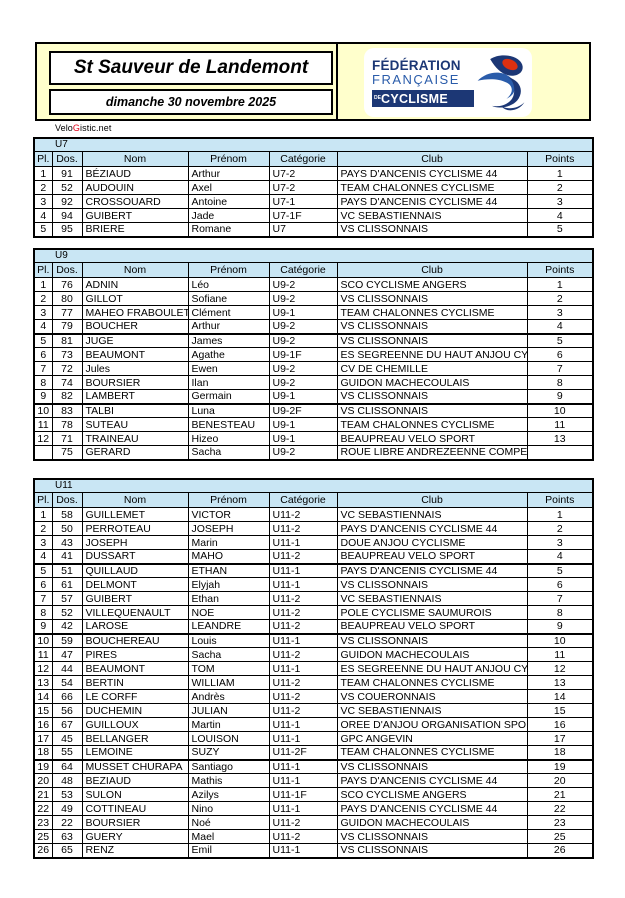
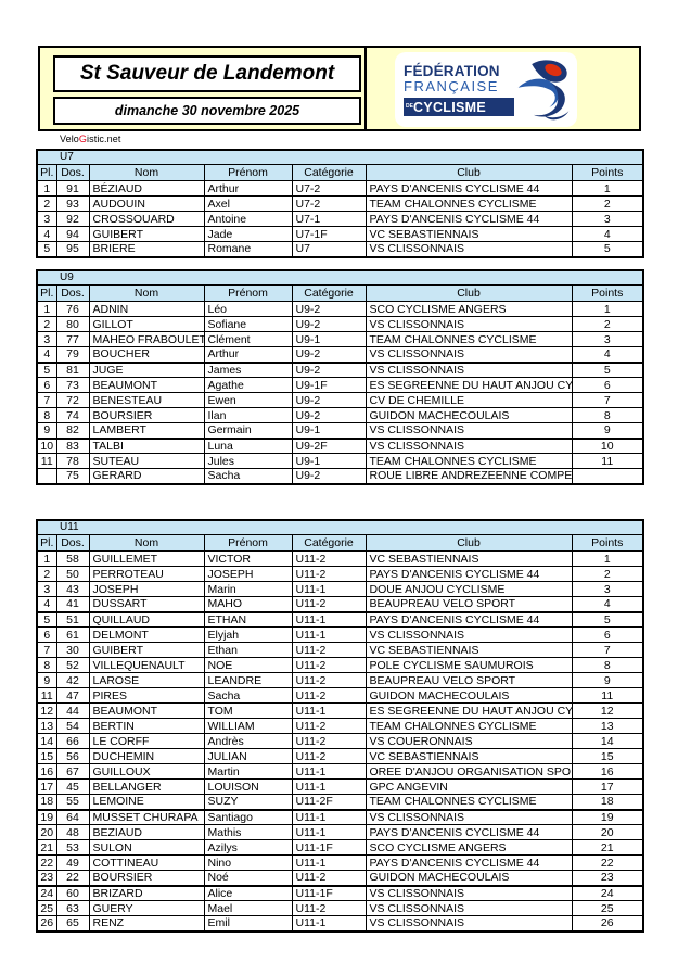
  St Sauveur de Landemont
  dimanche 30 novembre 2025
  FÉDÉRATION
  FRANÇAISE
  CYCLISME
  VeloGistic.net
  U7
  Pl.	Dos.	Nom	Prénom	Catégorie	Club	Points
  1	91	BÉZIAUD	Arthur	U7-2	PAYS D'ANCENIS CYCLISME 44	1
- 2	52	AUDOUIN	Axel	U7-2	TEAM CHALONNES CYCLISME	2
+ 2	93	AUDOUIN	Axel	U7-2	TEAM CHALONNES CYCLISME	2
  3	92	CROSSOUARD	Antoine	U7-1	PAYS D'ANCENIS CYCLISME 44	3
  4	94	GUIBERT	Jade	U7-1F	VC SEBASTIENNAIS	4
  5	95	BRIERE	Romane	U7	VS CLISSONNAIS	5
  U9
  Pl.	Dos.	Nom	Prénom	Catégorie	Club	Points
  1	76	ADNIN	Léo	U9-2	SCO CYCLISME ANGERS	1
  2	80	GILLOT	Sofiane	U9-2	VS CLISSONNAIS	2
  3	77	MAHEO FRABOULET	Clément	U9-1	TEAM CHALONNES CYCLISME	3
  4	79	BOUCHER	Arthur	U9-2	VS CLISSONNAIS	4
  5	81	JUGE	James	U9-2	VS CLISSONNAIS	5
  6	73	BEAUMONT	Agathe	U9-1F	ES SEGREENNE DU HAUT ANJOU CY	6
- 7	72	Jules	Ewen	U9-2	CV DE CHEMILLE	7
+ 7	72	BENESTEAU	Ewen	U9-2	CV DE CHEMILLE	7
  8	74	BOURSIER	Ilan	U9-2	GUIDON MACHECOULAIS	8
  9	82	LAMBERT	Germain	U9-1	VS CLISSONNAIS	9
  10	83	TALBI	Luna	U9-2F	VS CLISSONNAIS	10
- 11	78	SUTEAU	BENESTEAU	U9-1	TEAM CHALONNES CYCLISME	11
+ 11	78	SUTEAU	Jules	U9-1	TEAM CHALONNES CYCLISME	11
- 12	71	TRAINEAU	Hizeo	U9-1	BEAUPREAU VELO SPORT	13
  	75	GERARD	Sacha	U9-2	ROUE LIBRE ANDREZEENNE COMPE
  U11
  Pl.	Dos.	Nom	Prénom	Catégorie	Club	Points
  1	58	GUILLEMET	VICTOR	U11-2	VC SEBASTIENNAIS	1
  2	50	PERROTEAU	JOSEPH	U11-2	PAYS D'ANCENIS CYCLISME 44	2
  3	43	JOSEPH	Marin	U11-1	DOUE ANJOU CYCLISME	3
  4	41	DUSSART	MAHO	U11-2	BEAUPREAU VELO SPORT	4
  5	51	QUILLAUD	ETHAN	U11-1	PAYS D'ANCENIS CYCLISME 44	5
  6	61	DELMONT	Elyjah	U11-1	VS CLISSONNAIS	6
- 7	57	GUIBERT	Ethan	U11-2	VC SEBASTIENNAIS	7
+ 7	30	GUIBERT	Ethan	U11-2	VC SEBASTIENNAIS	7
  8	52	VILLEQUENAULT	NOE	U11-2	POLE CYCLISME SAUMUROIS	8
  9	42	LAROSE	LEANDRE	U11-2	BEAUPREAU VELO SPORT	9
- 10	59	BOUCHEREAU	Louis	U11-1	VS CLISSONNAIS	10
  11	47	PIRES	Sacha	U11-2	GUIDON MACHECOULAIS	11
  12	44	BEAUMONT	TOM	U11-1	ES SEGREENNE DU HAUT ANJOU CY	12
  13	54	BERTIN	WILLIAM	U11-2	TEAM CHALONNES CYCLISME	13
  14	66	LE CORFF	Andrès	U11-2	VS COUERONNAIS	14
  15	56	DUCHEMIN	JULIAN	U11-2	VC SEBASTIENNAIS	15
  16	67	GUILLOUX	Martin	U11-1	OREE D'ANJOU ORGANISATION SPO	16
  17	45	BELLANGER	LOUISON	U11-1	GPC ANGEVIN	17
  18	55	LEMOINE	SUZY	U11-2F	TEAM CHALONNES CYCLISME	18
  19	64	MUSSET CHURAPA	Santiago	U11-1	VS CLISSONNAIS	19
  20	48	BEZIAUD	Mathis	U11-1	PAYS D'ANCENIS CYCLISME 44	20
  21	53	SULON	Azilys	U11-1F	SCO CYCLISME ANGERS	21
  22	49	COTTINEAU	Nino	U11-1	PAYS D'ANCENIS CYCLISME 44	22
  23	22	BOURSIER	Noé	U11-2	GUIDON MACHECOULAIS	23
+ 24	60	BRIZARD	Alice	U11-1F	VS CLISSONNAIS	24
  25	63	GUERY	Mael	U11-2	VS CLISSONNAIS	25
  26	65	RENZ	Emil	U11-1	VS CLISSONNAIS	26
